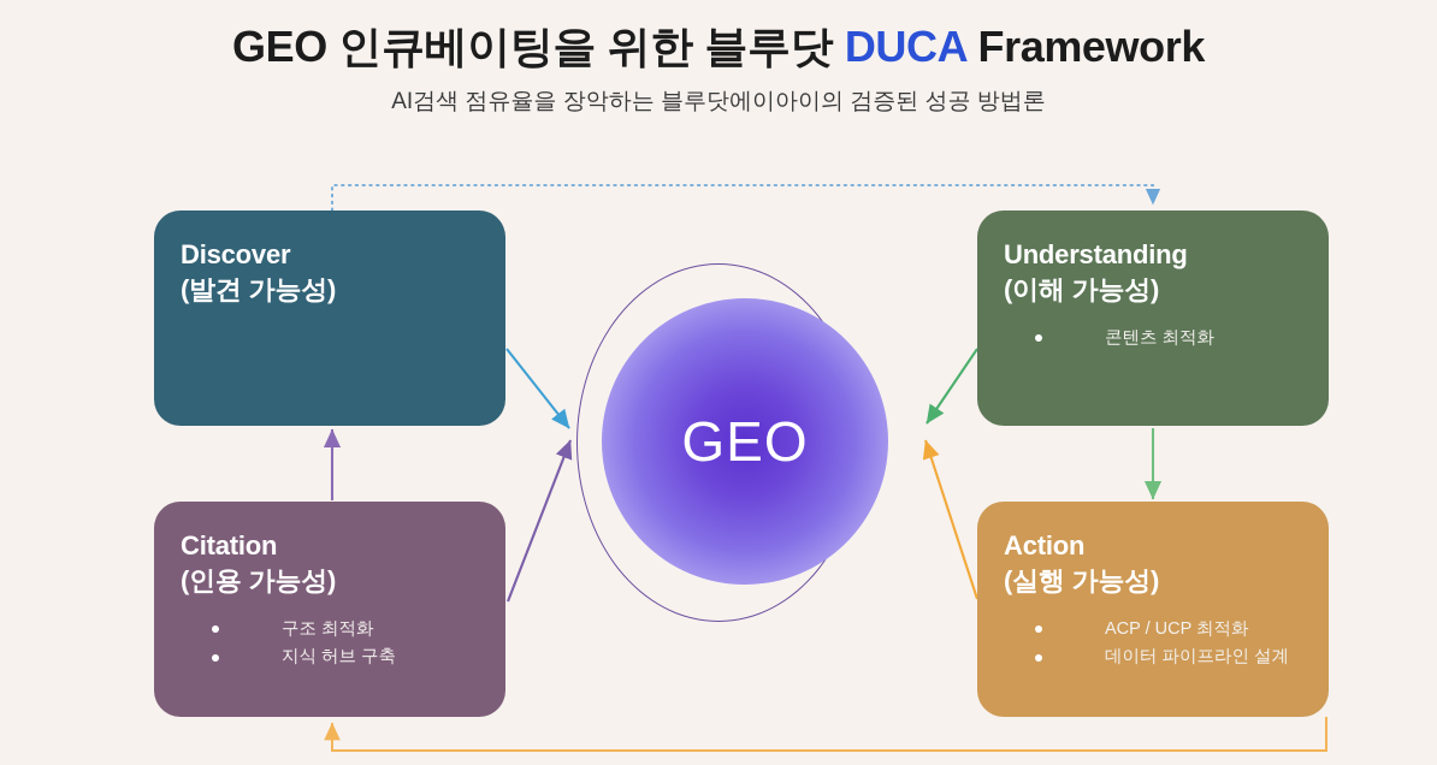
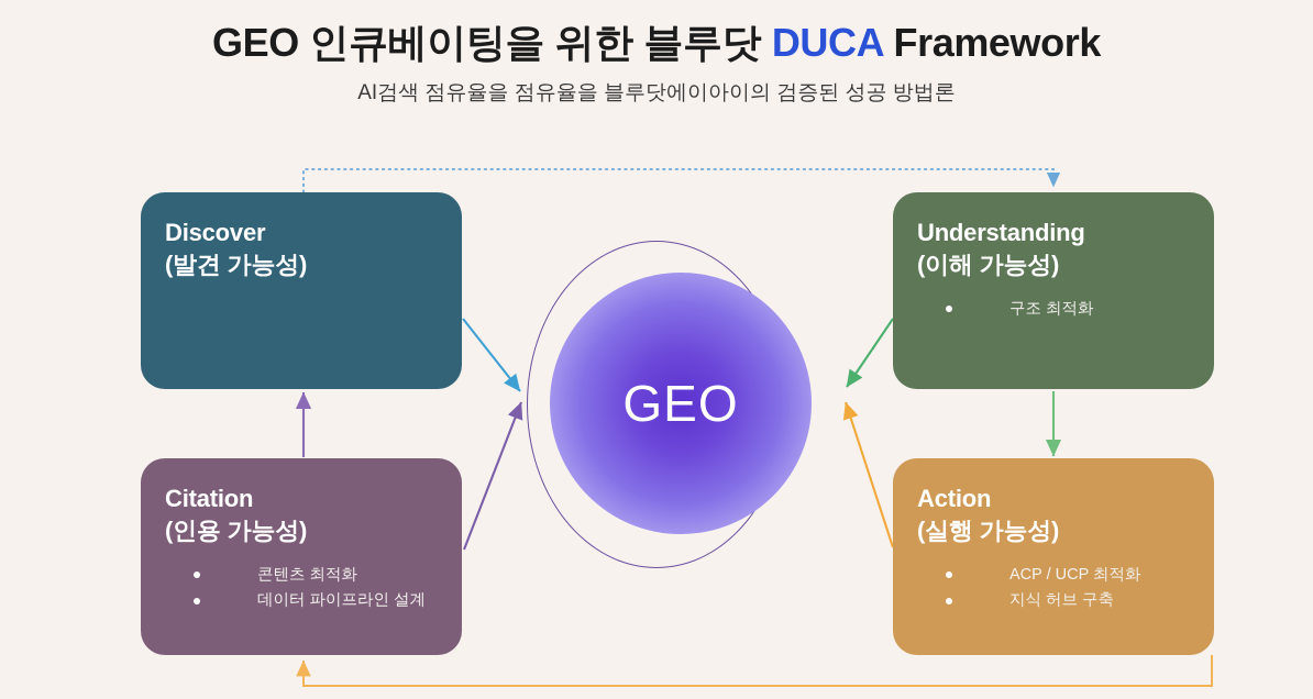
  GEO 인큐베이팅을 위한 블루닷 DUCA Framework
- AI검색 점유율을 장악하는 블루닷에이아이의 검증된 성공 방법론
+ AI검색 점유율을 점유율을 블루닷에이아이의 검증된 성공 방법론
  GEO
  Discover
  (발견 가능성)
  Understanding
  (이해 가능성)
- 콘텐츠 최적화
+ 구조 최적화
  Citation
  (인용 가능성)
- 구조 최적화
+ 콘텐츠 최적화
- 지식 허브 구축
+ 데이터 파이프라인 설계
  Action
  (실행 가능성)
  ACP / UCP 최적화
- 데이터 파이프라인 설계
+ 지식 허브 구축
